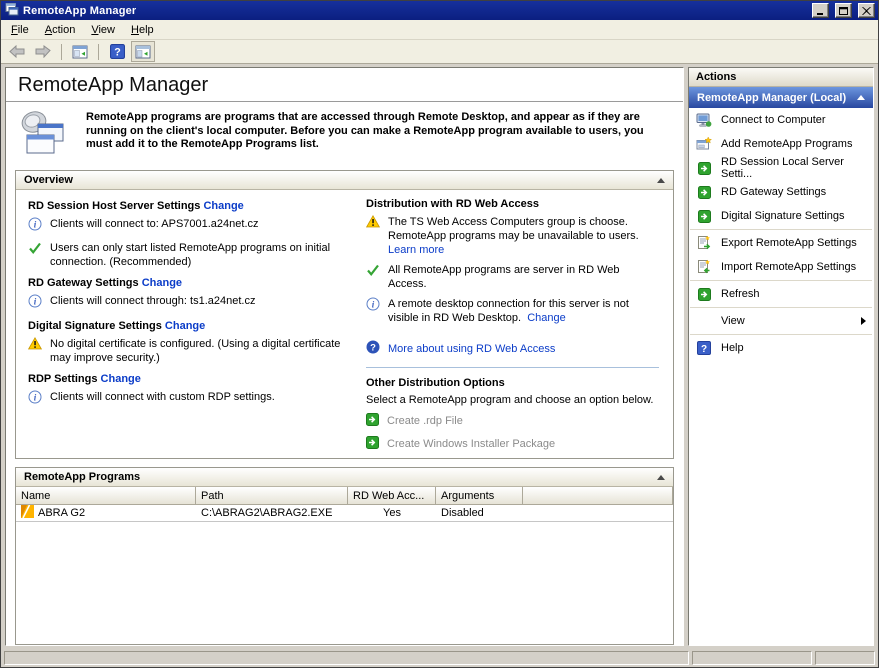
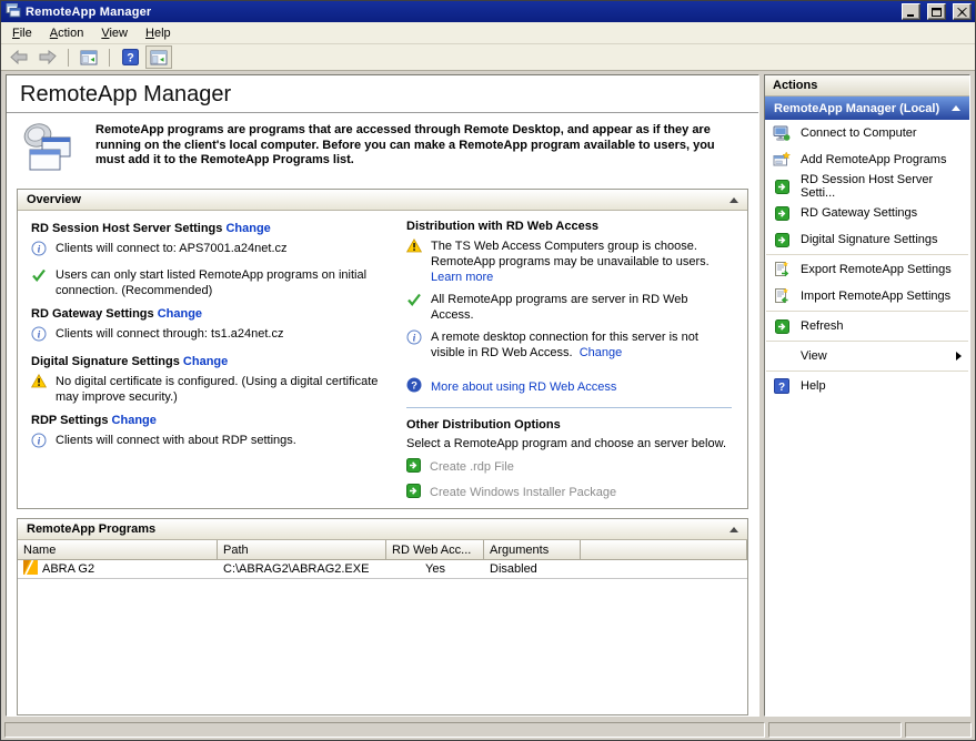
  RemoteApp Manager
  File
  Action
  View
  Help
  ?
  RemoteApp Manager
  RemoteApp programs are programs that are accessed through Remote Desktop, and appear as if they are running on the client's local computer. Before you can make a RemoteApp program available to users, you must add it to the RemoteApp Programs list.
  Overview
  RD Session Host Server Settings Change
  i
  Clients will connect to: APS7001.a24net.cz
  Users can only start listed RemoteApp programs on initial connection. (Recommended)
  RD Gateway Settings Change
  i
  Clients will connect through: ts1.a24net.cz
  Digital Signature Settings Change
  No digital certificate is configured. (Using a digital certificate may improve security.)
  RDP Settings Change
  i
- Clients will connect with custom RDP settings.
+ Clients will connect with about RDP settings.
  Distribution with RD Web Access
  The TS Web Access Computers group is choose. RemoteApp programs may be unavailable to users. Learn more
  All RemoteApp programs are server in RD Web Access.
  i
- A remote desktop connection for this server is not visible in RD Web Desktop. Change
+ A remote desktop connection for this server is not visible in RD Web Access. Change
  ?
  More about using RD Web Access
  Other Distribution Options
- Select a RemoteApp program and choose an option below.
+ Select a RemoteApp program and choose an server below.
  Create .rdp File
  Create Windows Installer Package
  RemoteApp Programs
  Name
  Path
  RD Web Acc...
  Arguments
  ABRA G2
  C:\ABRAG2\ABRAG2.EXE
  Yes
  Disabled
  Actions
  RemoteApp Manager (Local)
  Connect to Computer
  Add RemoteApp Programs
- RD Session Local Server Setti...
+ RD Session Host Server Setti...
  RD Gateway Settings
  Digital Signature Settings
  Export RemoteApp Settings
  Import RemoteApp Settings
  Refresh
  View
  ?
  Help
